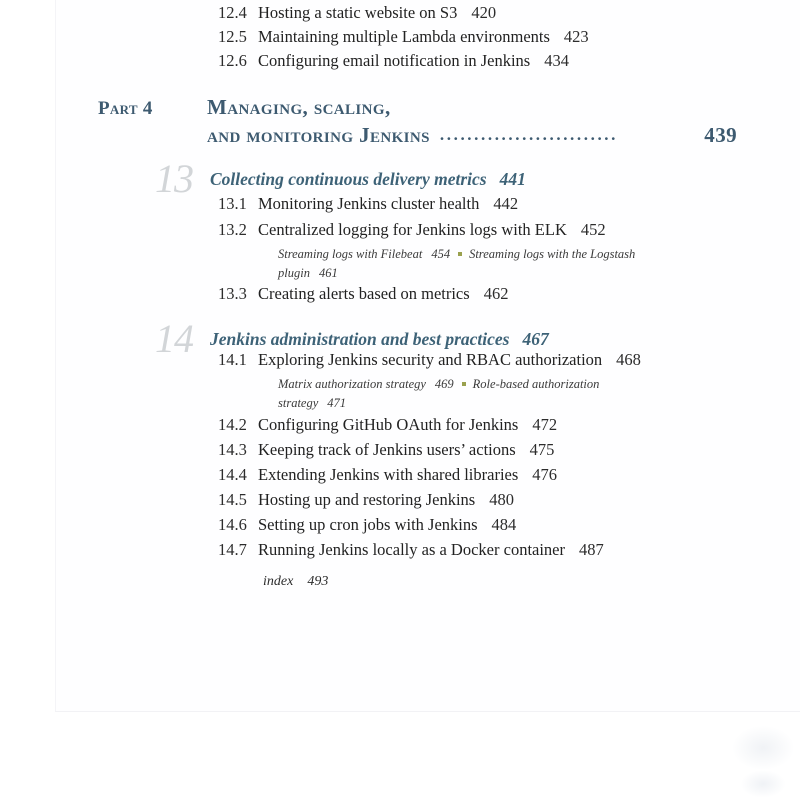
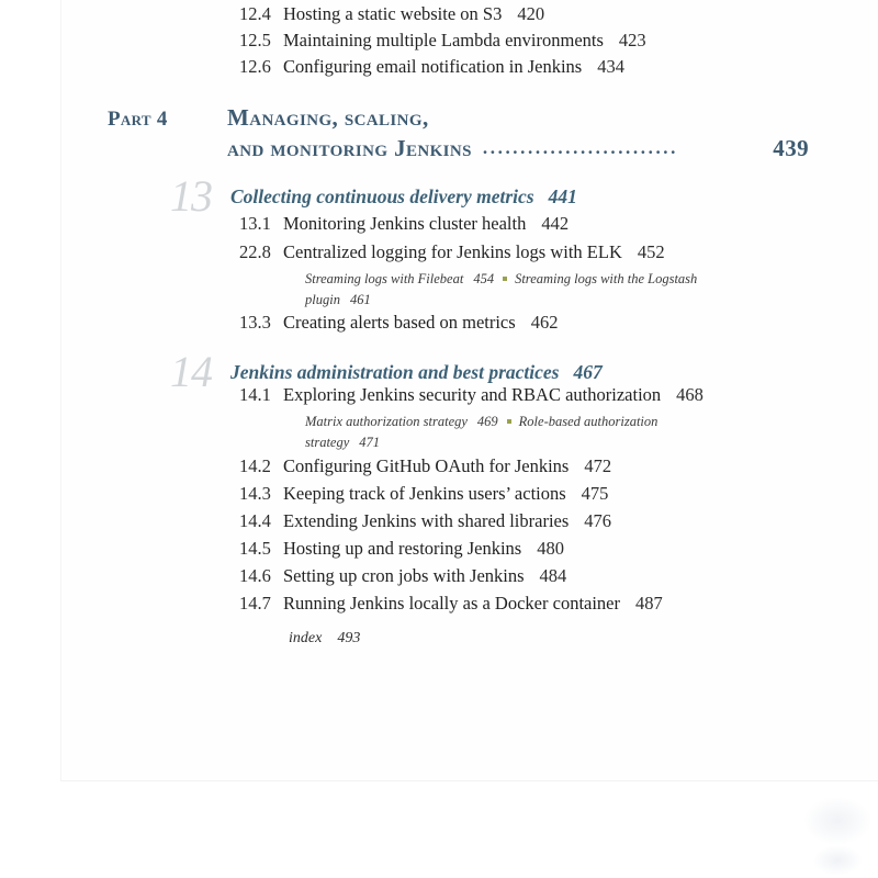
  12.4
  Hosting a static website on S3
  420
  12.5
  Maintaining multiple Lambda environments
  423
  12.6
  Configuring email notification in Jenkins
  434
  Part 4
  Managing, scaling,
  and monitoring Jenkins
  ..........................
  439
  13
  Collecting continuous delivery metrics 441
  13.1
  Monitoring Jenkins cluster health
  442
- 13.2
+ 22.8
  Centralized logging for Jenkins logs with ELK
  452
  Streaming logs with Filebeat 454 Streaming logs with the Logstash plugin 461
  13.3
  Creating alerts based on metrics
  462
  14
  Jenkins administration and best practices 467
  14.1
  Exploring Jenkins security and RBAC authorization
  468
  Matrix authorization strategy 469 Role-based authorization strategy 471
  14.2
  Configuring GitHub OAuth for Jenkins
  472
  14.3
  Keeping track of Jenkins users’ actions
  475
  14.4
  Extending Jenkins with shared libraries
  476
  14.5
  Hosting up and restoring Jenkins
  480
  14.6
  Setting up cron jobs with Jenkins
  484
  14.7
  Running Jenkins locally as a Docker container
  487
  index 493
